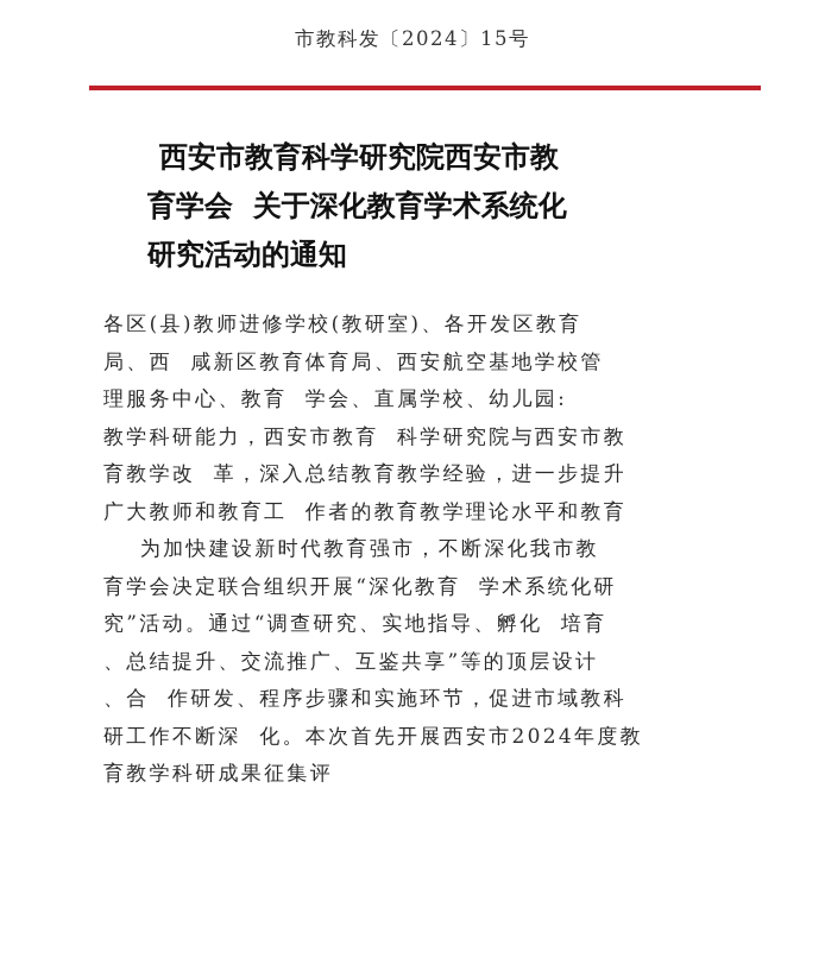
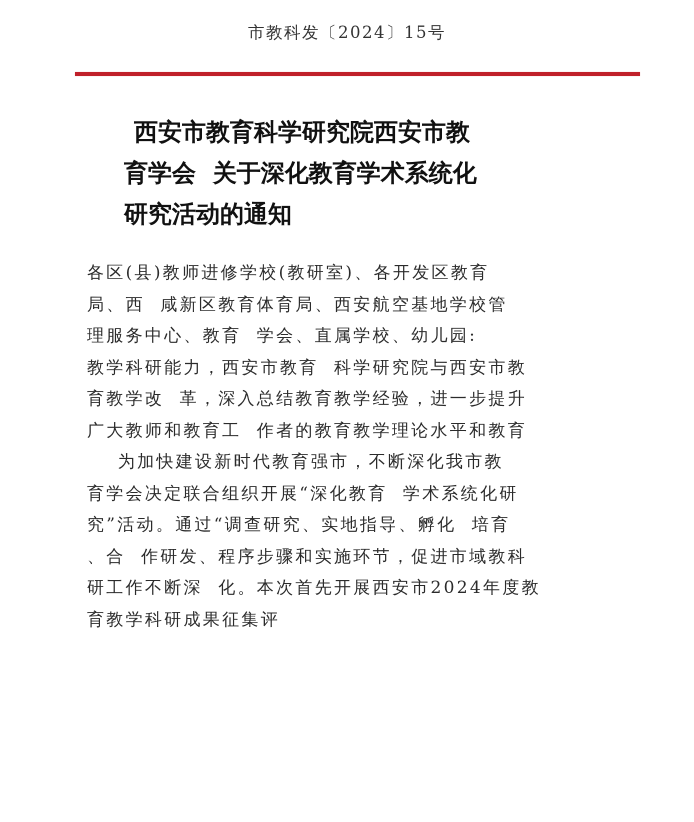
  市教科发〔2024〕15号
  西安市教育科学研究院西安市教
  育学会 关于深化教育学术系统化
  研究活动的通知
  各区(县)教师进修学校(教研室)、各开发区教育
  局、西 咸新区教育体育局、西安航空基地学校管
  理服务中心、教育 学会、直属学校、幼儿园:
  教学科研能力，西安市教育 科学研究院与西安市教
  育教学改 革，深入总结教育教学经验，进一步提升
  广大教师和教育工 作者的教育教学理论水平和教育
  为加快建设新时代教育强市，不断深化我市教
  育学会决定联合组织开展“深化教育 学术系统化研
  究”活动。通过“调查研究、实地指导、孵化 培育
- 、总结提升、交流推广、互鉴共享”等的顶层设计
  、合 作研发、程序步骤和实施环节，促进市域教科
  研工作不断深 化。本次首先开展西安市2024年度教
  育教学科研成果征集评
